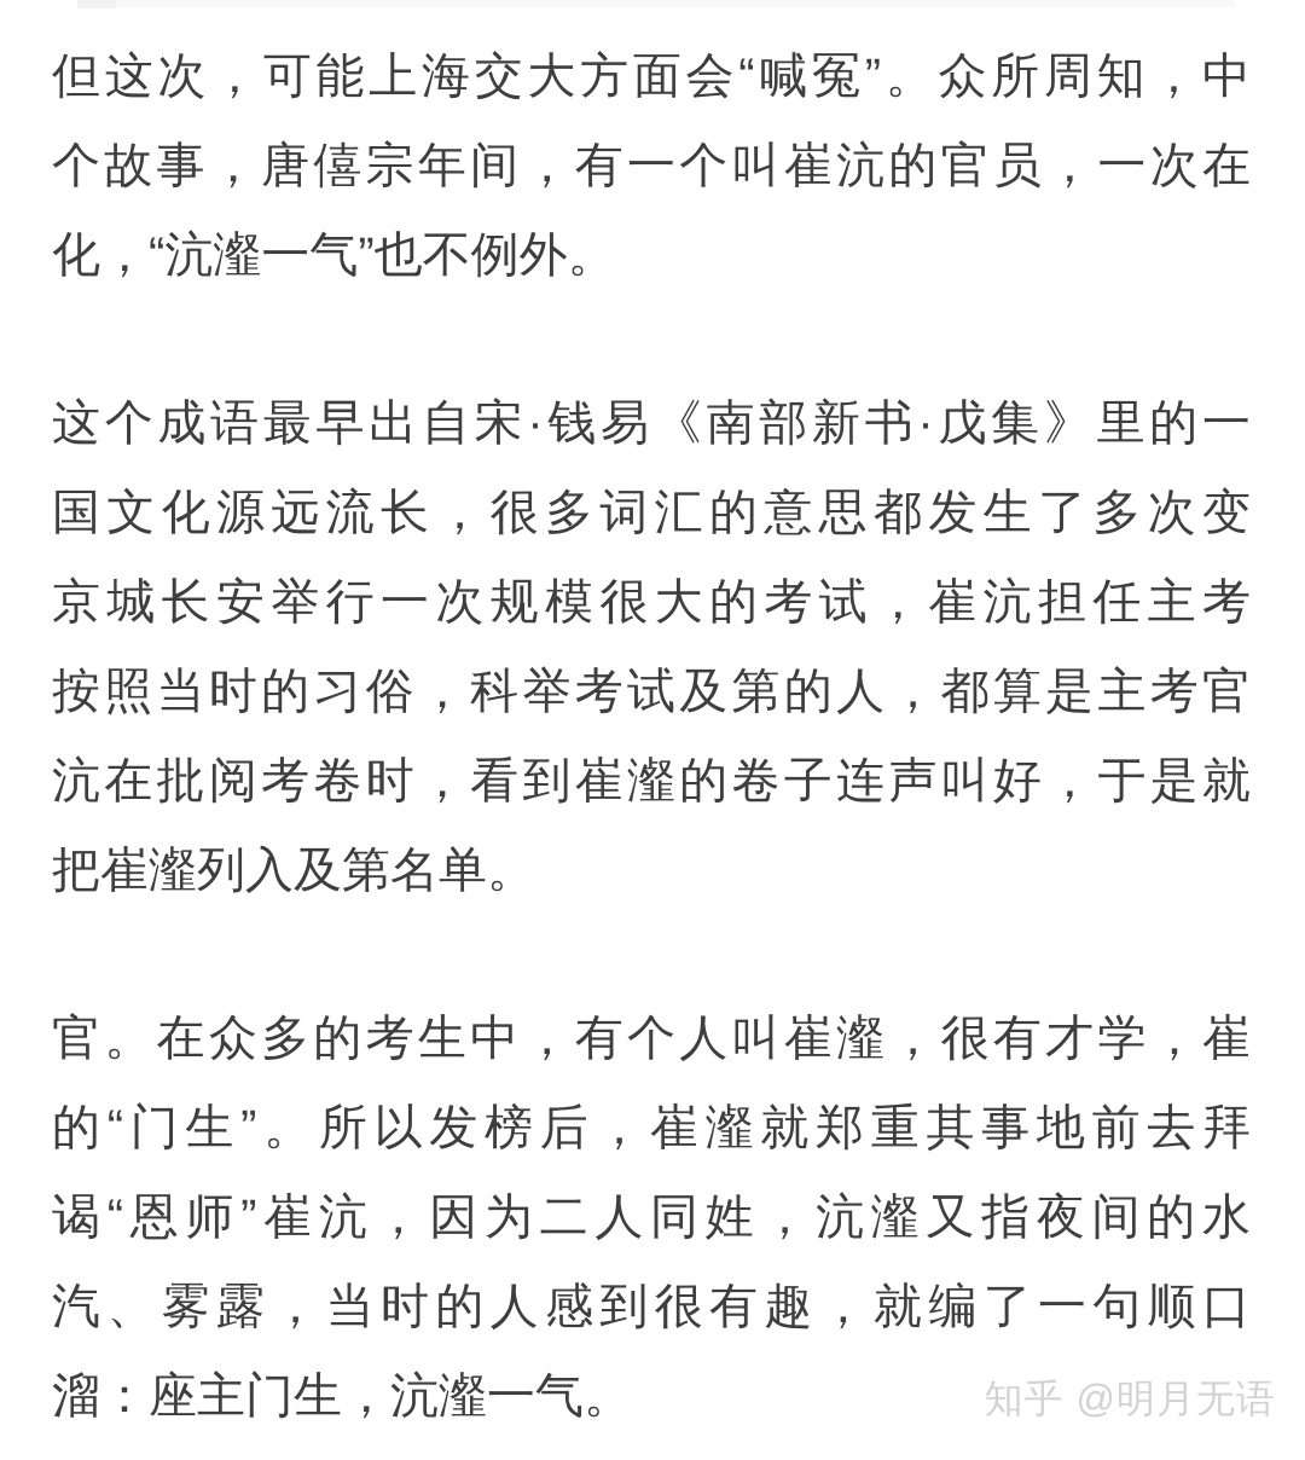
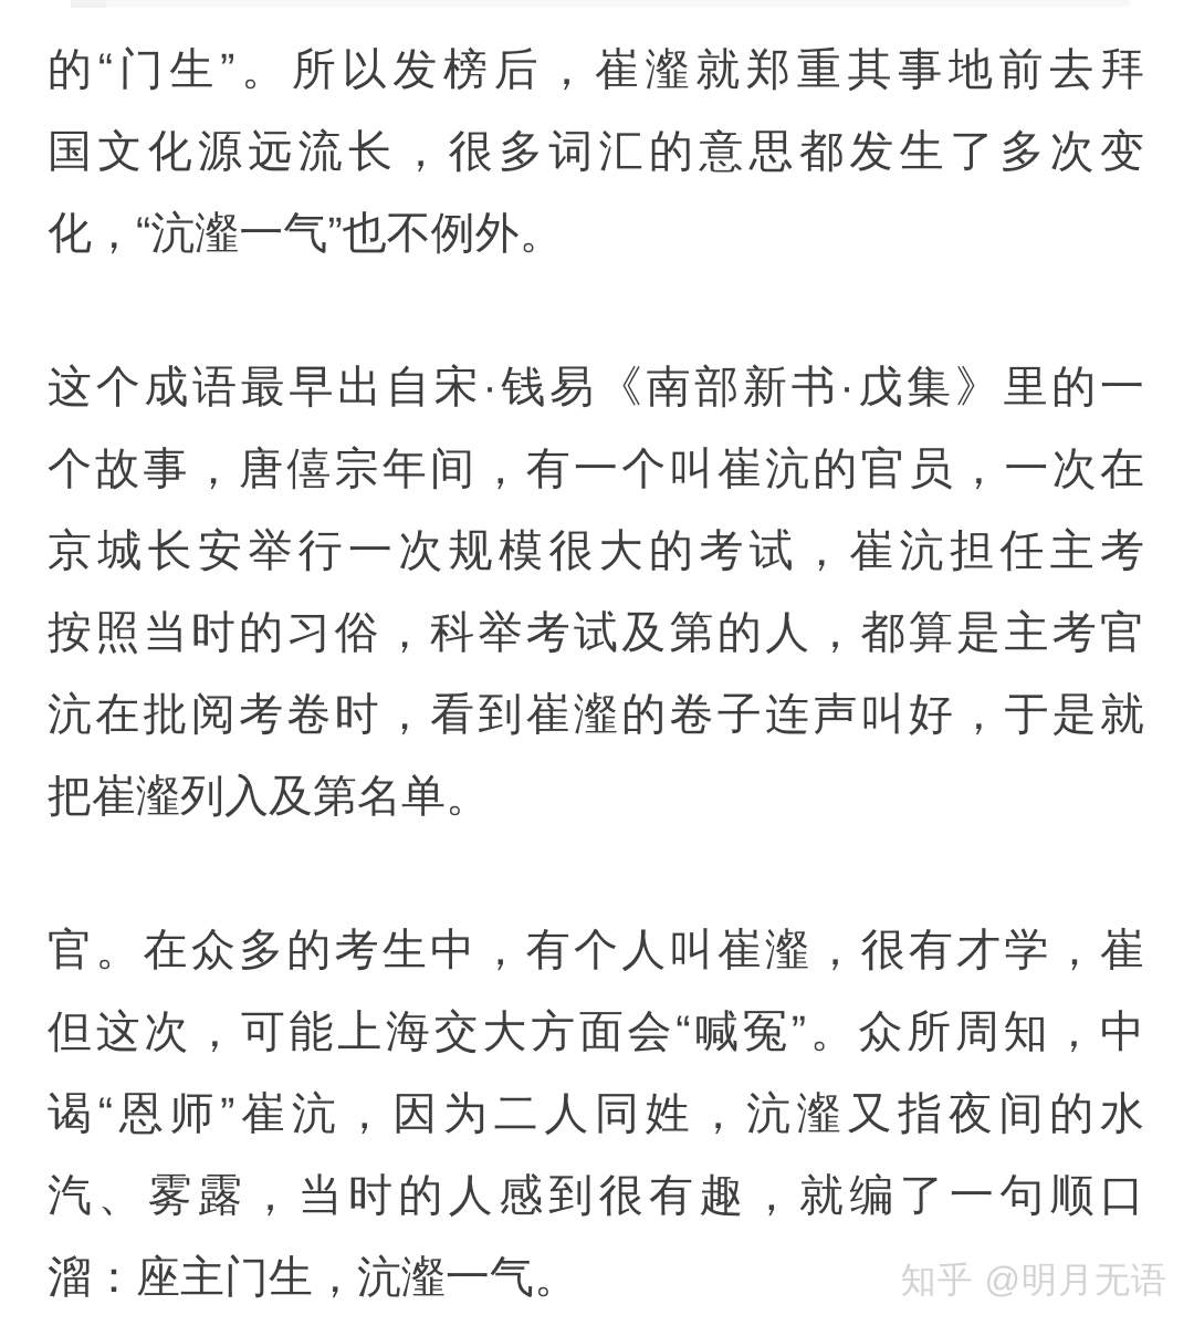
- 但这次，可能上海交大方面会“喊冤”。众所周知，中
+ 的“门生”。所以发榜后，崔瀣就郑重其事地前去拜
- 个故事，唐僖宗年间，有一个叫崔沆的官员，一次在
+ 国文化源远流长，很多词汇的意思都发生了多次变
  化，“沆瀣一气”也不例外。
  这个成语最早出自宋·钱易《南部新书·戊集》里的一
- 国文化源远流长，很多词汇的意思都发生了多次变
+ 个故事，唐僖宗年间，有一个叫崔沆的官员，一次在
  京城长安举行一次规模很大的考试，崔沆担任主考
  按照当时的习俗，科举考试及第的人，都算是主考官
  沆在批阅考卷时，看到崔瀣的卷子连声叫好，于是就
  把崔瀣列入及第名单。
  官。在众多的考生中，有个人叫崔瀣，很有才学，崔
- 的“门生”。所以发榜后，崔瀣就郑重其事地前去拜
+ 但这次，可能上海交大方面会“喊冤”。众所周知，中
  谒“恩师”崔沆，因为二人同姓，沆瀣又指夜间的水
  汽、雾露，当时的人感到很有趣，就编了一句顺口
  溜：座主门生，沆瀣一气。
  知乎 @明月无语
